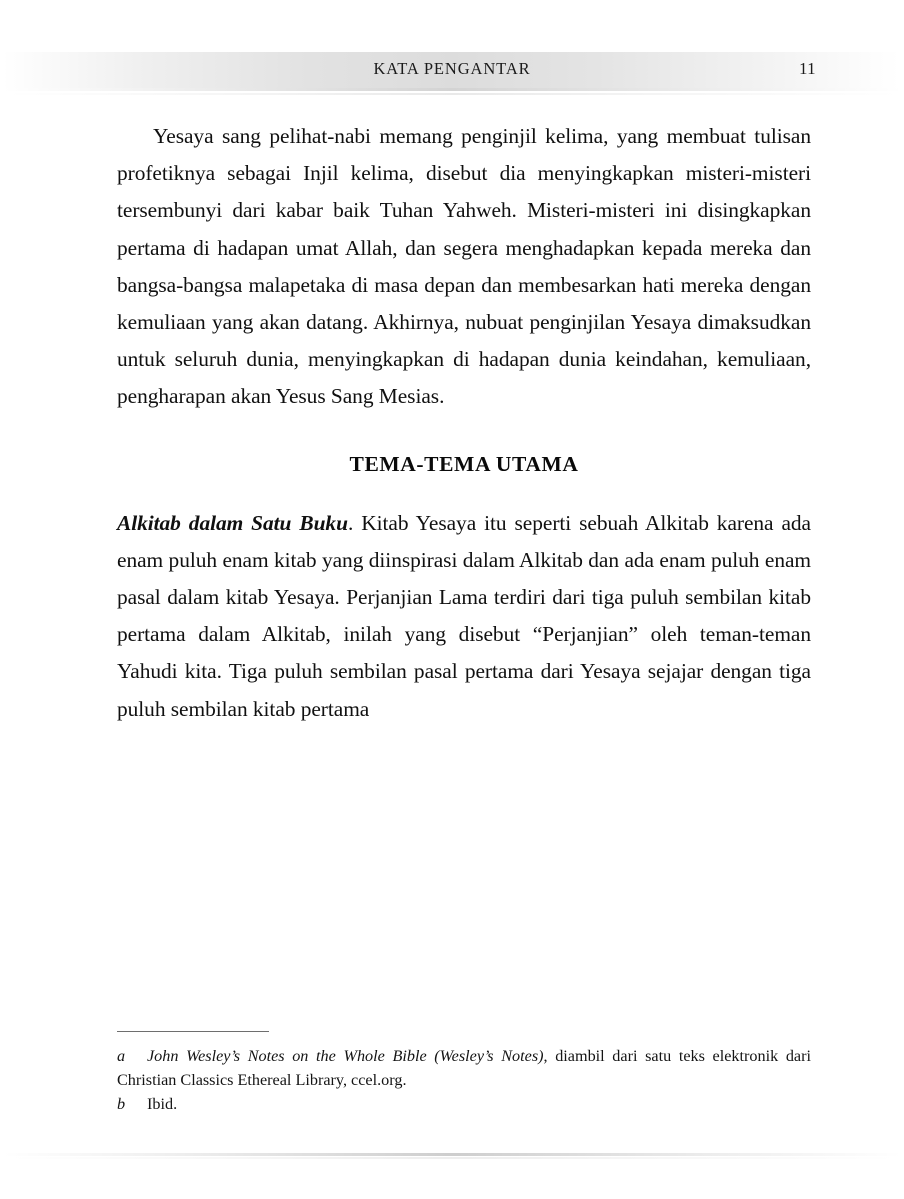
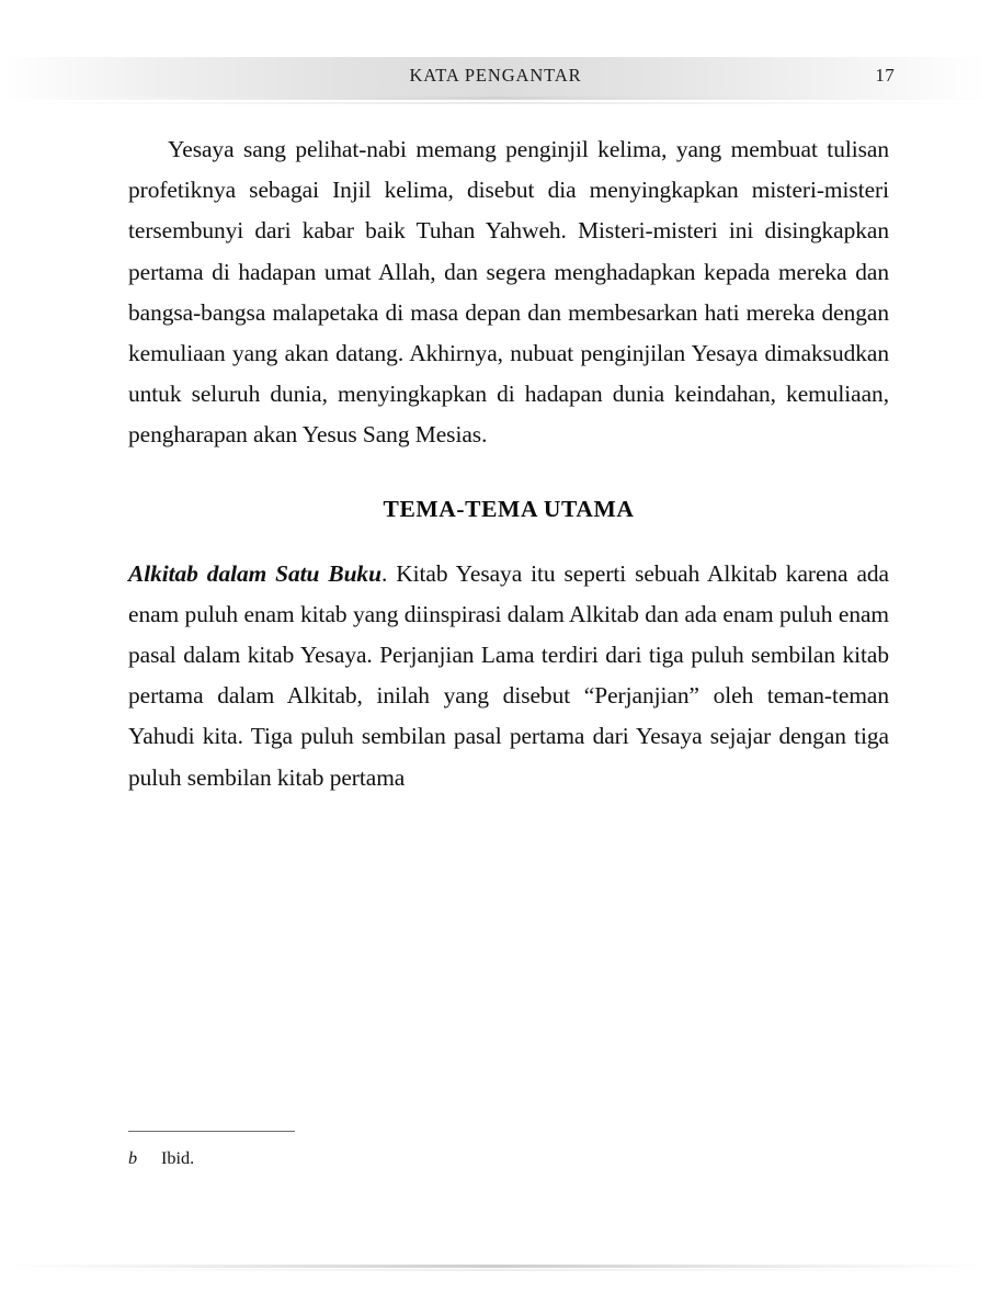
  KATA PENGANTAR
- 11
+ 17
  Yesaya sang pelihat-nabi memang penginjil kelima, yang membuat tulisan profetiknya sebagai Injil kelima, disebut dia menyingkapkan misteri-misteri tersembunyi dari kabar baik Tuhan Yahweh. Misteri-misteri ini disingkapkan pertama di hadapan umat Allah, dan segera menghadapkan kepada mereka dan bangsa-bangsa malapetaka di masa depan dan membesarkan hati mereka dengan kemuliaan yang akan datang. Akhirnya, nubuat penginjilan Yesaya dimaksudkan untuk seluruh dunia, menyingkapkan di hadapan dunia keindahan, kemuliaan, pengharapan akan Yesus Sang Mesias.
  TEMA-TEMA UTAMA
  Alkitab dalam Satu Buku. Kitab Yesaya itu seperti sebuah Alkitab karena ada enam puluh enam kitab yang diinspirasi dalam Alkitab dan ada enam puluh enam pasal dalam kitab Yesaya. Perjanjian Lama terdiri dari tiga puluh sembilan kitab pertama dalam Alkitab, inilah yang disebut “Perjanjian” oleh teman-teman Yahudi kita. Tiga puluh sembilan pasal pertama dari Yesaya sejajar dengan tiga puluh sembilan kitab pertama
- a John Wesley’s Notes on the Whole Bible (Wesley’s Notes), diambil dari satu teks elektronik dari Christian Classics Ethereal Library, ccel.org.
  b Ibid.
